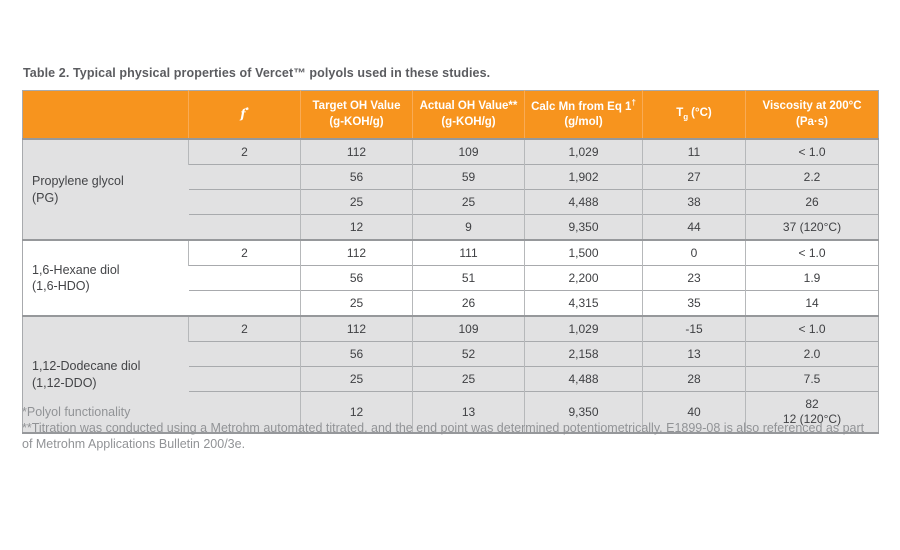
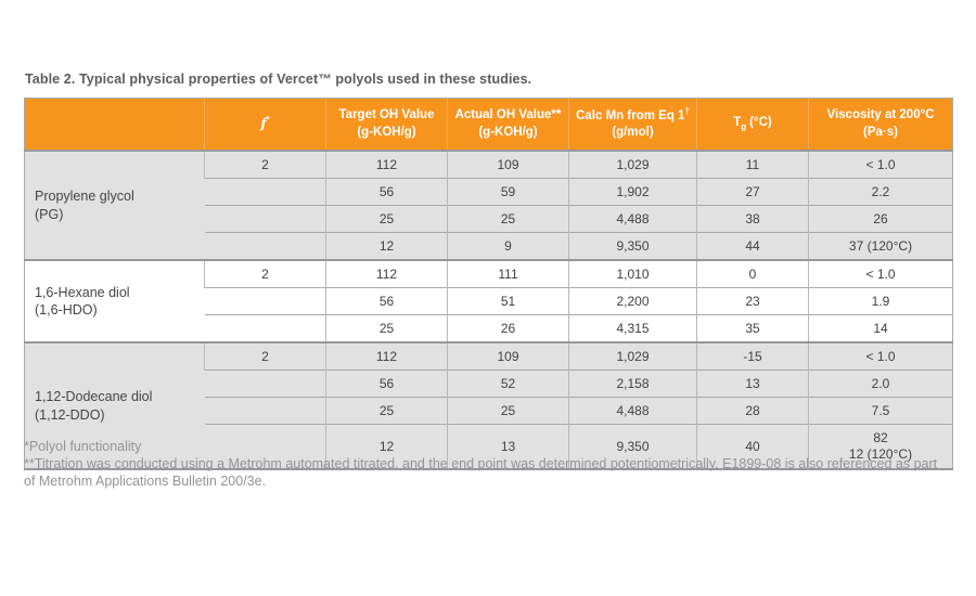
  Table 2. Typical physical properties of Vercet™ polyols used in these studies.
  	f*	Target OH Value (g-KOH/g)	Actual OH Value** (g-KOH/g)	Calc Mn from Eq 1† (g/mol)	Tg (°C)	Viscosity at 200°C (Pa·s)
  Propylene glycol (PG)	2	112	109	1,029	11	< 1.0
  	56	59	1,902	27	2.2
  	25	25	4,488	38	26
  	12	9	9,350	44	37 (120°C)
- 1,6-Hexane diol (1,6-HDO)	2	112	111	1,500	0	< 1.0
+ 1,6-Hexane diol (1,6-HDO)	2	112	111	1,010	0	< 1.0
  	56	51	2,200	23	1.9
  	25	26	4,315	35	14
  1,12-Dodecane diol (1,12-DDO)	2	112	109	1,029	-15	< 1.0
  	56	52	2,158	13	2.0
  	25	25	4,488	28	7.5
  	12	13	9,350	40	82 12 (120°C)
  *Polyol functionality
  **Titration was conducted using a Metrohm automated titrated, and the end point was determined potentiometrically. E1899-08 is also referenced as part of Metrohm Applications Bulletin 200/3e.
